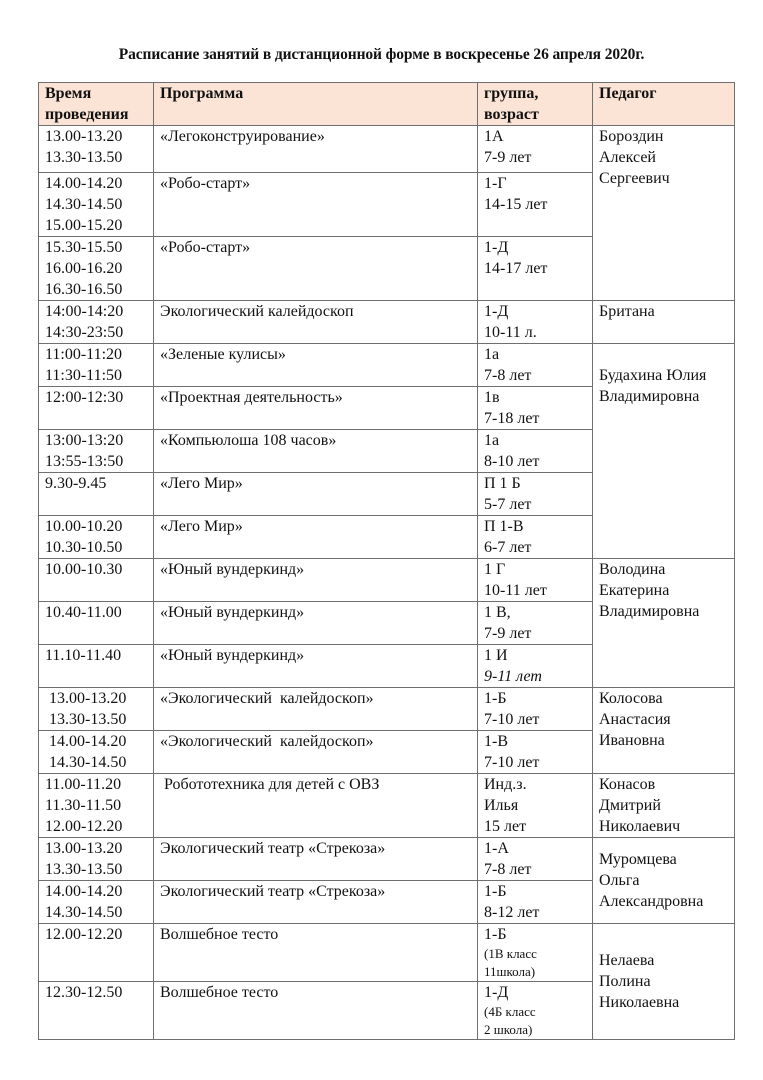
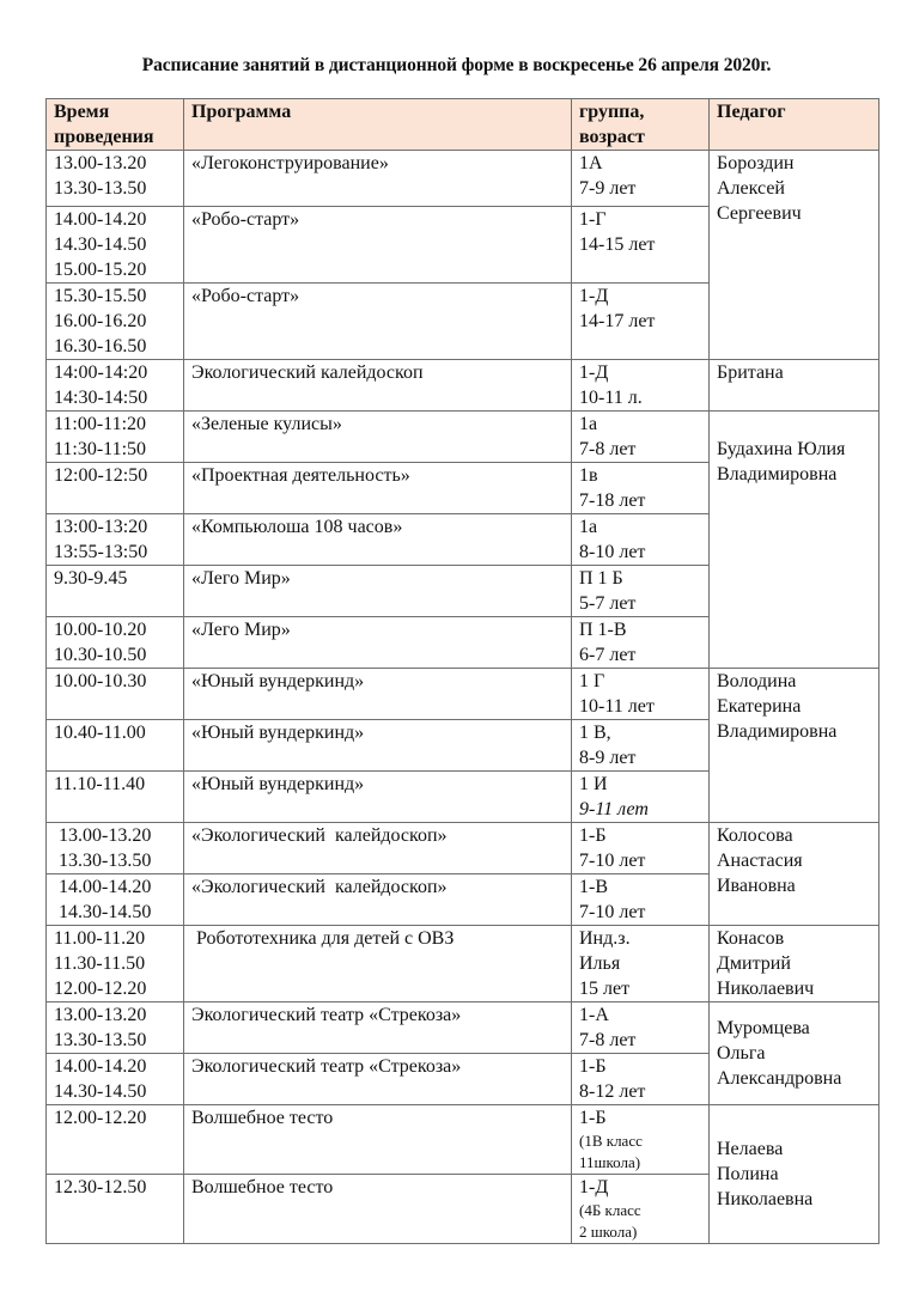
  Расписание занятий в дистанционной форме в воскресенье 26 апреля 2020г.
  Время проведения	Программа	группа, возраст	Педагог
  13.00-13.2013.30-13.50	«Легоконструирование»	1А7-9 лет	БороздинАлексейСергеевич
  14.00-14.2014.30-14.5015.00-15.20	«Робо-старт»	1-Г14-15 лет
  15.30-15.5016.00-16.2016.30-16.50	«Робо-старт»	1-Д14-17 лет
- 14:00-14:2014:30-23:50	Экологический калейдоскоп	1-Д10-11 л.	Британа
+ 14:00-14:2014:30-14:50	Экологический калейдоскоп	1-Д10-11 л.	Британа
  11:00-11:2011:30-11:50	«Зеленые кулисы»	1а7-8 лет	Будахина ЮлияВладимировна
- 12:00-12:30	«Проектная деятельность»	1в7-18 лет
+ 12:00-12:50	«Проектная деятельность»	1в7-18 лет
  13:00-13:2013:55-13:50	«Компьюлоша 108 часов»	1а8-10 лет
  9.30-9.45	«Лего Мир»	П 1 Б5-7 лет
  10.00-10.2010.30-10.50	«Лего Мир»	П 1-В6-7 лет
  10.00-10.30	«Юный вундеркинд»	1 Г10-11 лет	ВолодинаЕкатеринаВладимировна
- 10.40-11.00	«Юный вундеркинд»	1 В,7-9 лет
+ 10.40-11.00	«Юный вундеркинд»	1 В,8-9 лет
  11.10-11.40	«Юный вундеркинд»	1 И9-11 лет
  13.00-13.2013.30-13.50	«Экологический калейдоскоп»	1-Б7-10 лет	КолосоваАнастасияИвановна
  14.00-14.2014.30-14.50	«Экологический калейдоскоп»	1-В7-10 лет
  11.00-11.2011.30-11.5012.00-12.20	Робототехника для детей с ОВЗ	Инд.з.Илья15 лет	КонасовДмитрийНиколаевич
  13.00-13.2013.30-13.50	Экологический театр «Стрекоза»	1-А7-8 лет	МуромцеваОльгаАлександровна
  14.00-14.2014.30-14.50	Экологический театр «Стрекоза»	1-Б8-12 лет
  12.00-12.20	Волшебное тесто	1-Б(1В класс11школа)	НелаеваПолинаНиколаевна
  12.30-12.50	Волшебное тесто	1-Д(4Б класс2 школа)
